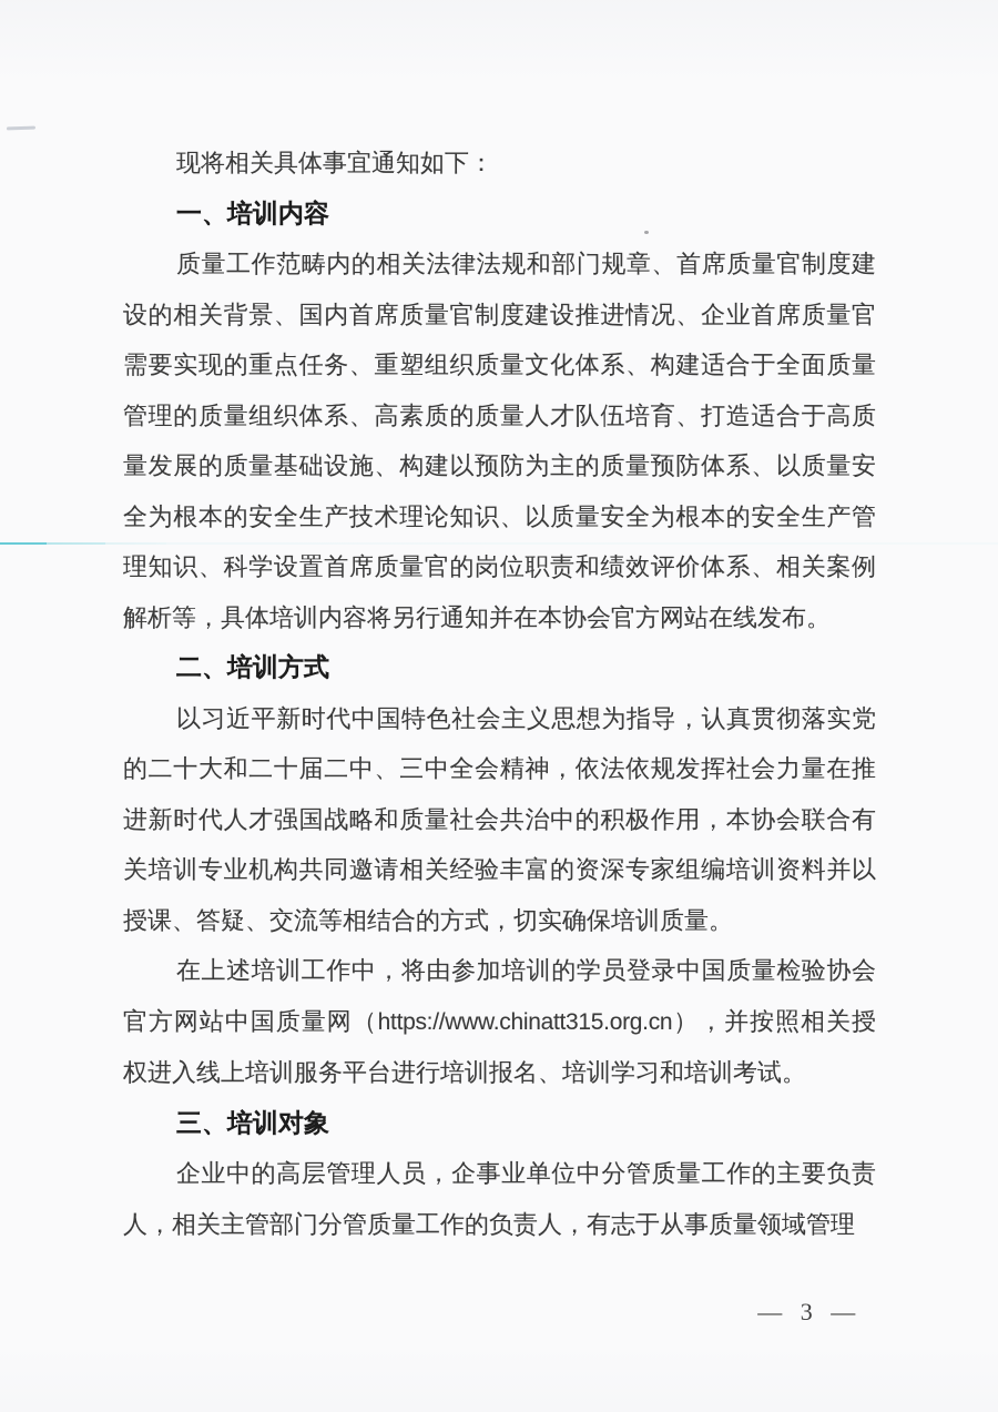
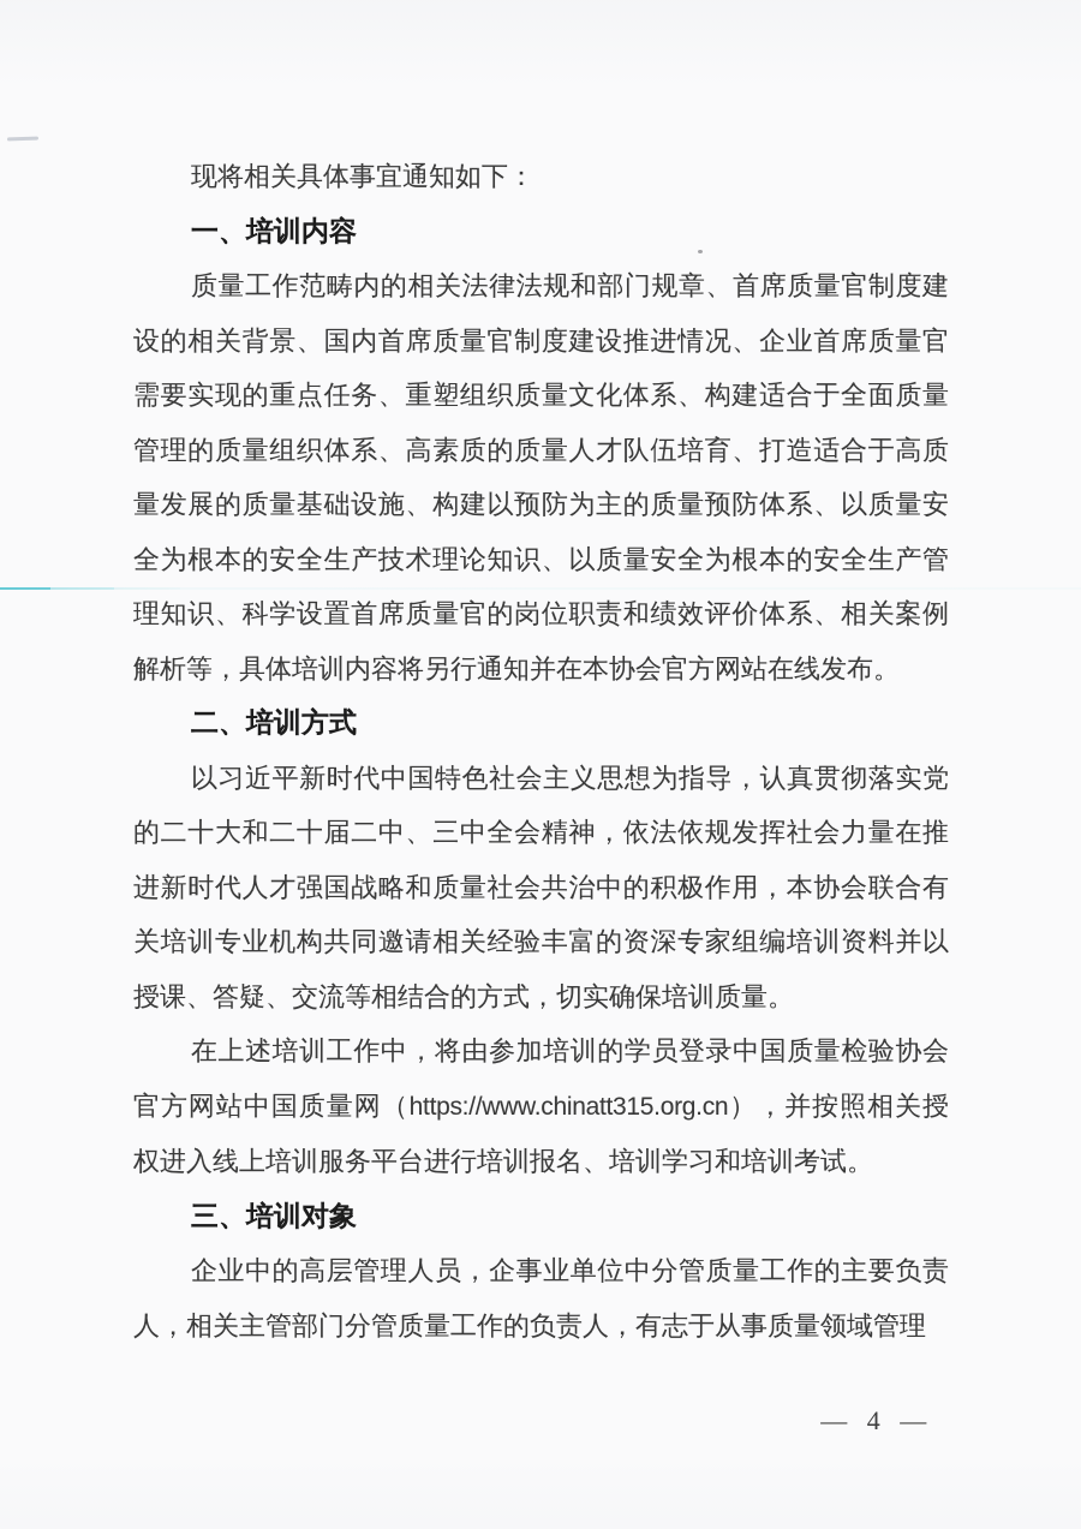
  现将相关具体事宜通知如下：
  一、培训内容
  质量工作范畴内的相关法律法规和部门规章、首席质量官制度建设的相关背景、国内首席质量官制度建设推进情况、企业首席质量官需要实现的重点任务、重塑组织质量文化体系、构建适合于全面质量管理的质量组织体系、高素质的质量人才队伍培育、打造适合于高质量发展的质量基础设施、构建以预防为主的质量预防体系、以质量安全为根本的安全生产技术理论知识、以质量安全为根本的安全生产管理知识、科学设置首席质量官的岗位职责和绩效评价体系、相关案例解析等，具体培训内容将另行通知并在本协会官方网站在线发布。
  二、培训方式
  以习近平新时代中国特色社会主义思想为指导，认真贯彻落实党的二十大和二十届二中、三中全会精神，依法依规发挥社会力量在推进新时代人才强国战略和质量社会共治中的积极作用，本协会联合有关培训专业机构共同邀请相关经验丰富的资深专家组编培训资料并以授课、答疑、交流等相结合的方式，切实确保培训质量。
  在上述培训工作中，将由参加培训的学员登录中国质量检验协会官方网站中国质量网（https://www.chinatt315.org.cn），并按照相关授权进入线上培训服务平台进行培训报名、培训学习和培训考试。
  三、培训对象
  企业中的高层管理人员，企事业单位中分管质量工作的主要负责人，相关主管部门分管质量工作的负责人，有志于从事质量领域管理
- — 3 —
+ — 4 —
